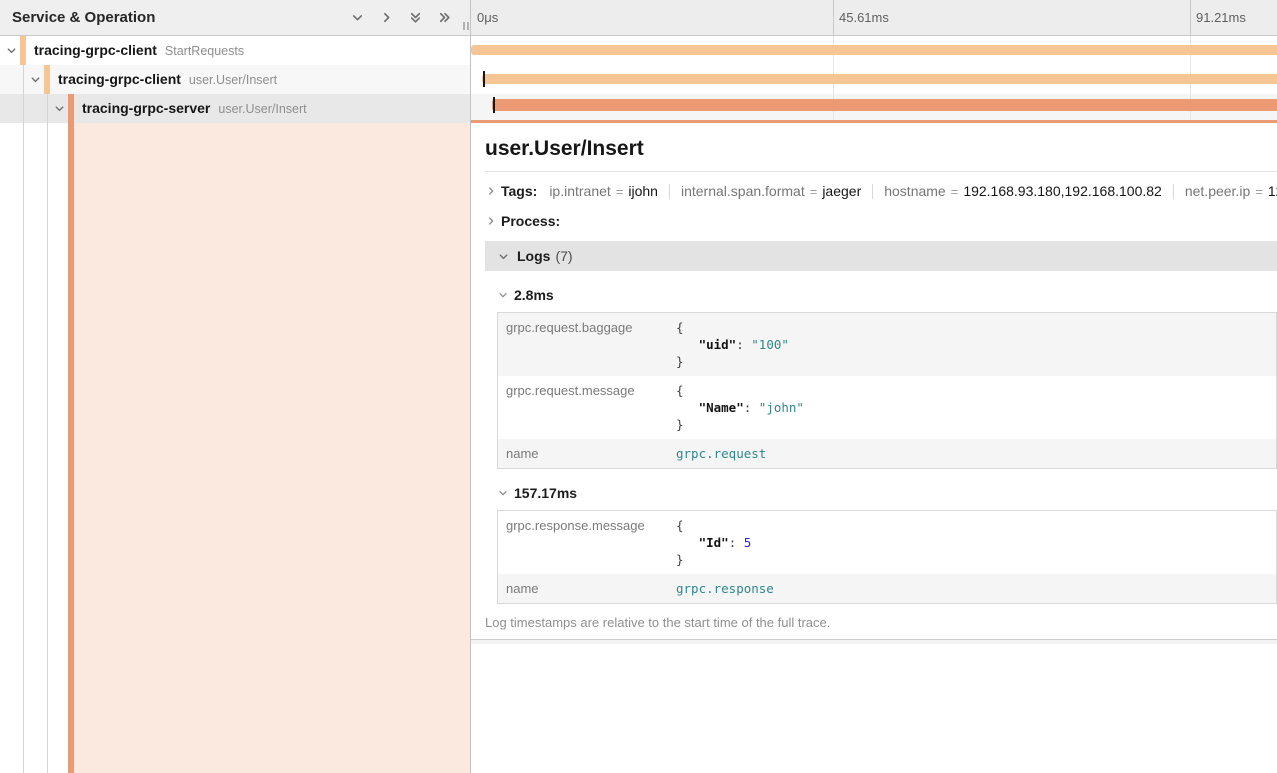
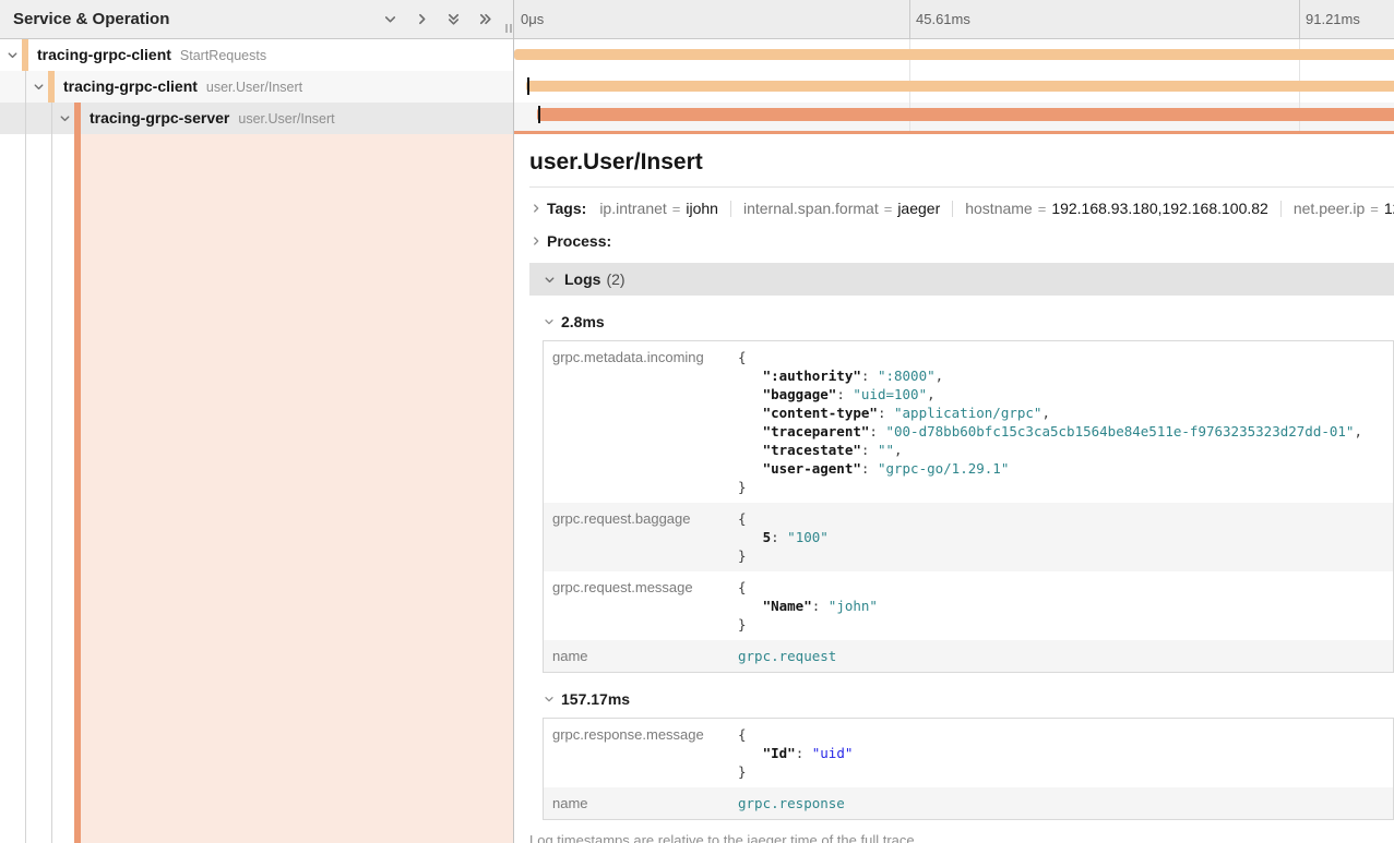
  Service & Operation
  tracing-grpc-client StartRequests
  tracing-grpc-client user.User/Insert
  tracing-grpc-server user.User/Insert
  0μs
  45.61ms
  91.21ms
  user.User/Insert
  Tags:
  ip.intranet
  =
  ijohn
  internal.span.format
  =
  jaeger
  hostname
  =
  192.168.93.180,192.168.100.82
  net.peer.ip
  =
  Process:
  Logs
- (7)
+ (2)
  2.8ms
+ grpc.metadata.incoming	{ ":authority": ":8000", "baggage": "uid=100", "content-type": "application/grpc", "traceparent": "00-d78bb60bfc15c3ca5cb1564be84e511e-f9763235323d27dd-01", "tracestate": "", "user-agent": "grpc-go/1.29.1" }
- grpc.request.baggage	{ "uid": "100" }
+ grpc.request.baggage	{ 5: "100" }
  grpc.request.message	{ "Name": "john" }
  name	grpc.request
  157.17ms
- grpc.response.message	{ "Id": 5 }
+ grpc.response.message	{ "Id": "uid" }
  name	grpc.response
- Log timestamps are relative to the start time of the full trace.
+ Log timestamps are relative to the jaeger time of the full trace.
